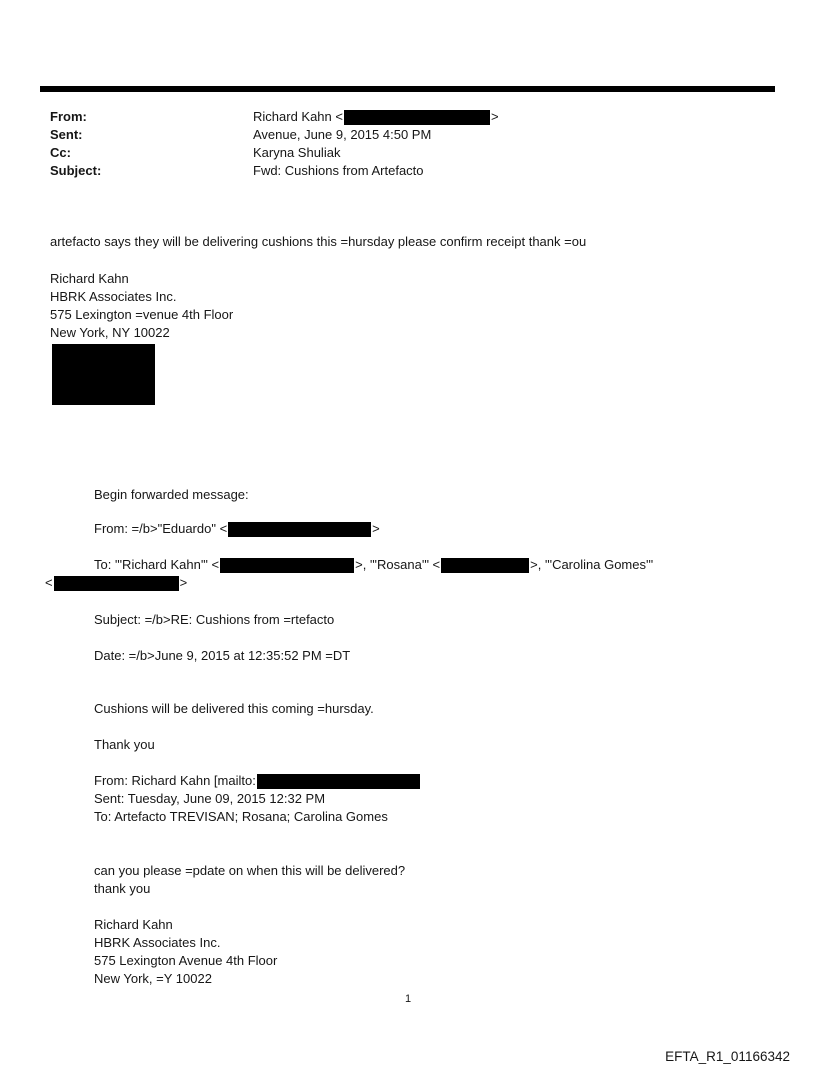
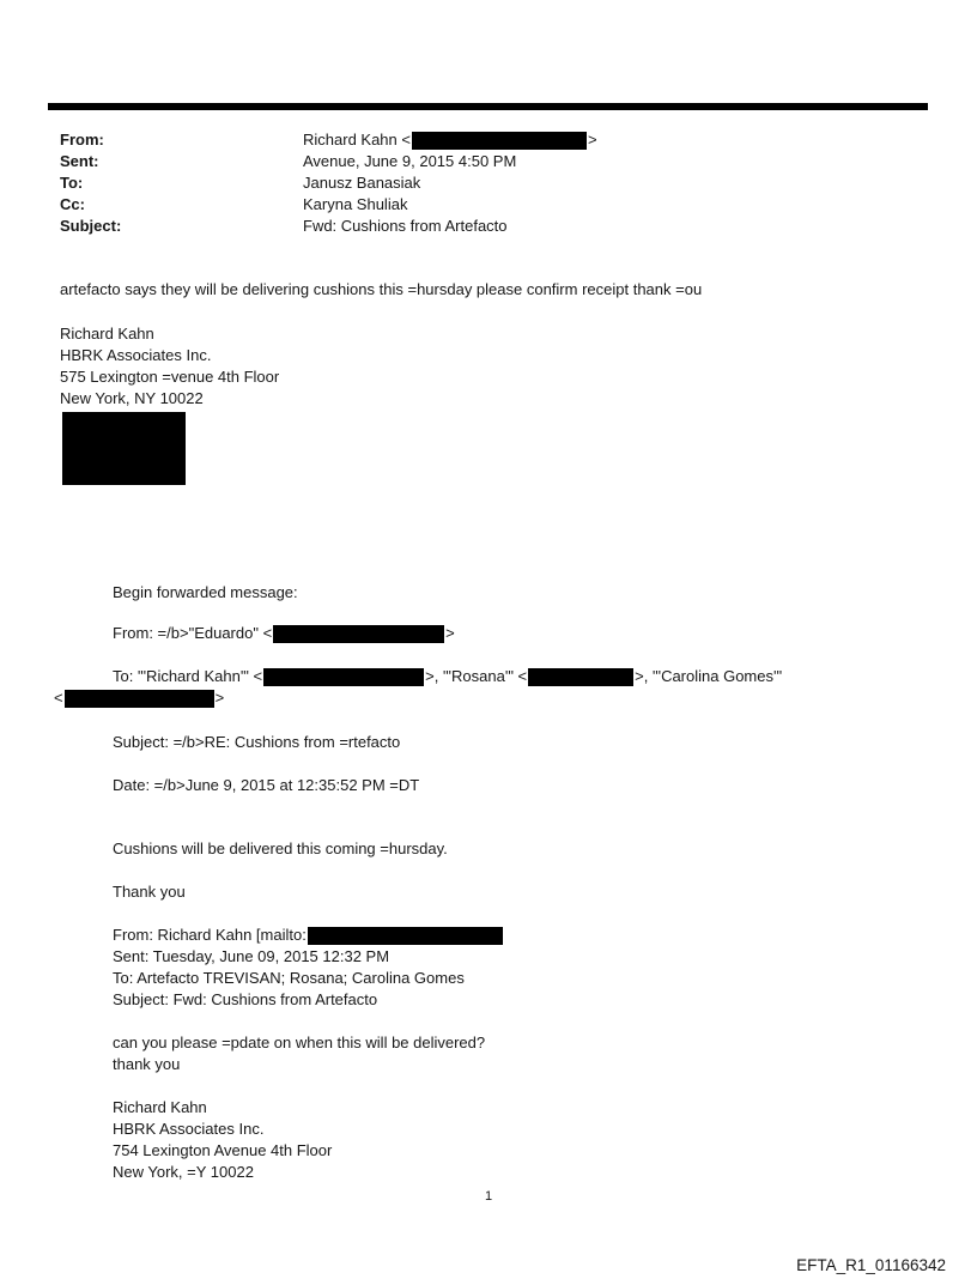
  From:
  Richard Kahn < >
  Sent:
  Avenue, June 9, 2015 4:50 PM
+ To:
+ Janusz Banasiak
  Cc:
  Karyna Shuliak
  Subject:
  Fwd: Cushions from Artefacto
  artefacto says they will be delivering cushions this =hursday please confirm receipt thank =ou
  Richard Kahn
  HBRK Associates Inc.
  575 Lexington =venue 4th Floor
  New York, NY 10022
  Begin forwarded message:
  From: =/b>"Eduardo" < >
  To: "'Richard Kahn'" < >, "'Rosana'" < >, "'Carolina Gomes'"
  < >
  Subject: =/b>RE: Cushions from =rtefacto
  Date: =/b>June 9, 2015 at 12:35:52 PM =DT
  Cushions will be delivered this coming =hursday.
  Thank you
  From: Richard Kahn [mailto:
  Sent: Tuesday, June 09, 2015 12:32 PM
  To: Artefacto TREVISAN; Rosana; Carolina Gomes
+ Subject: Fwd: Cushions from Artefacto
  can you please =pdate on when this will be delivered?
  thank you
  Richard Kahn
  HBRK Associates Inc.
- 575 Lexington Avenue 4th Floor
+ 754 Lexington Avenue 4th Floor
  New York, =Y 10022
  1
  EFTA_R1_01166342
